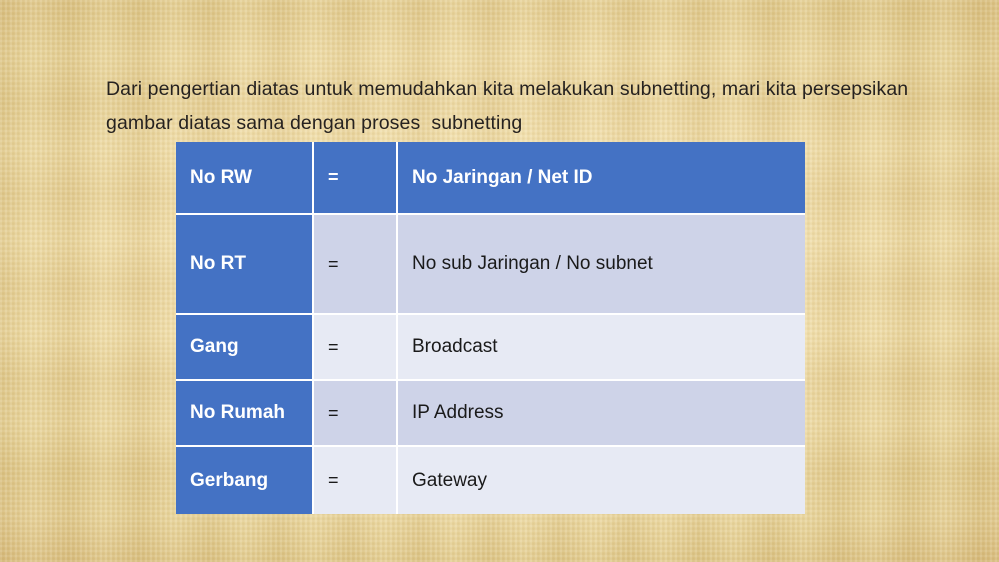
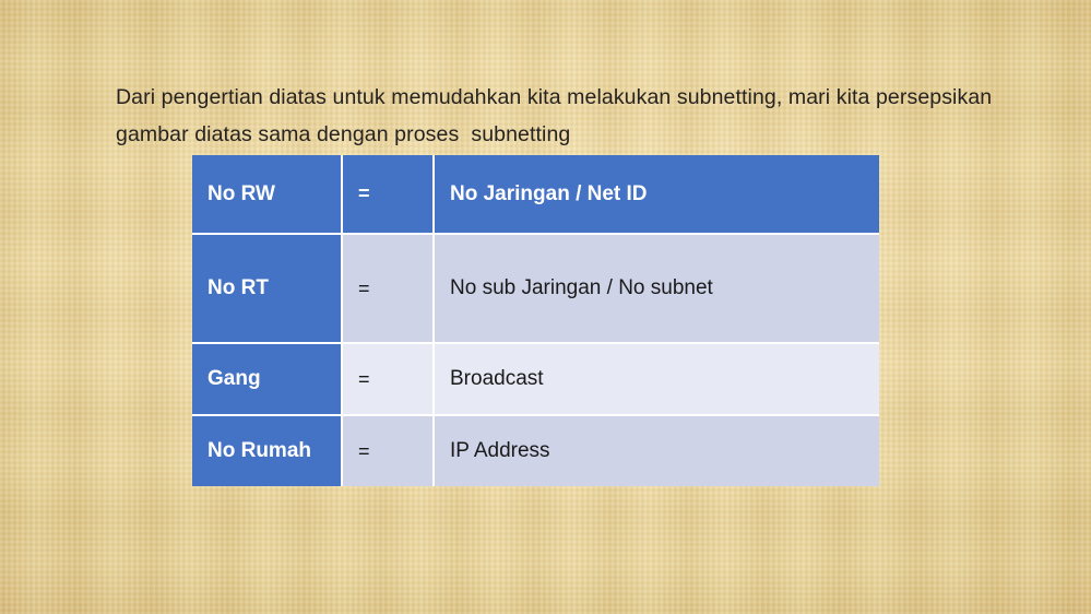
  Dari pengertian diatas untuk memudahkan kita melakukan subnetting, mari kita persepsikan gambar diatas sama dengan proses subnetting
  No RW	=	No Jaringan / Net ID
  No RT	=	No sub Jaringan / No subnet
  Gang	=	Broadcast
  No Rumah	=	IP Address
- Gerbang	=	Gateway
